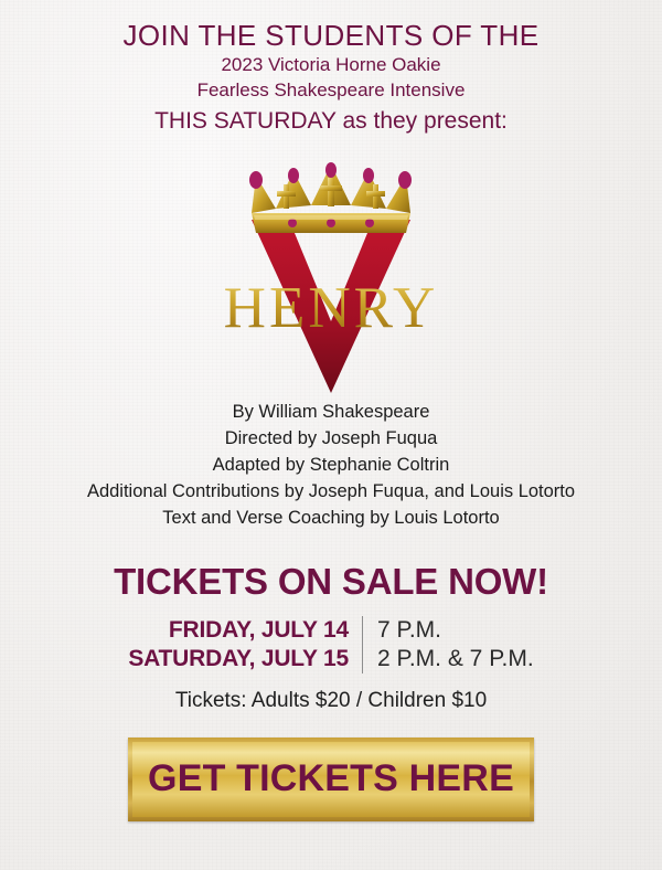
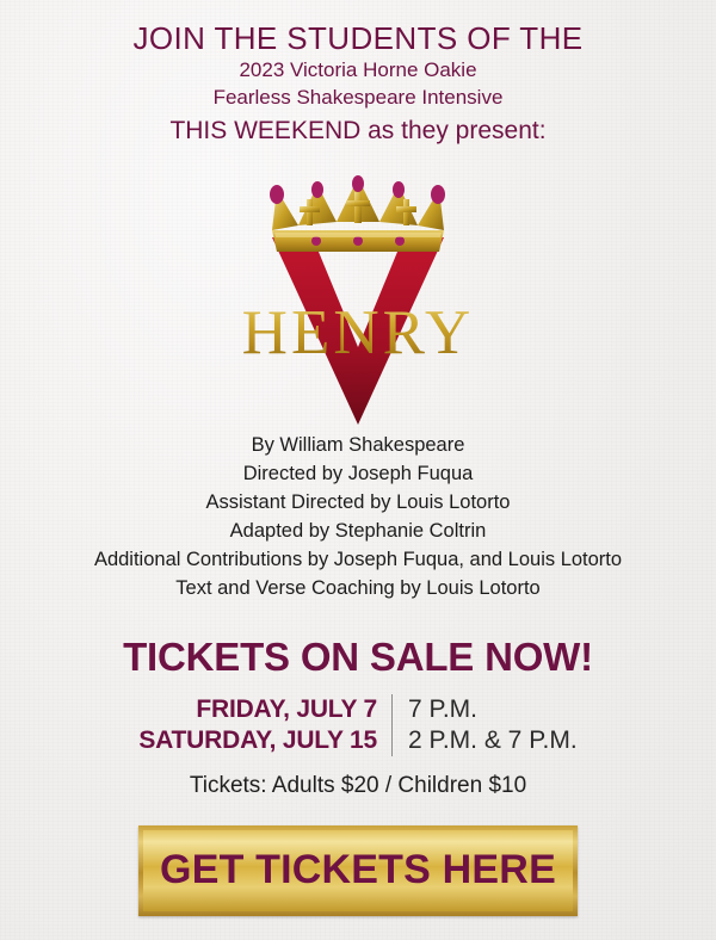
  JOIN THE STUDENTS OF THE
  2023 Victoria Horne Oakie
  Fearless Shakespeare Intensive
- THIS SATURDAY as they present:
+ THIS WEEKEND as they present:
  HENRY
  By William Shakespeare
  Directed by Joseph Fuqua
+ Assistant Directed by Louis Lotorto
  Adapted by Stephanie Coltrin
  Additional Contributions by Joseph Fuqua, and Louis Lotorto
  Text and Verse Coaching by Louis Lotorto
  TICKETS ON SALE NOW!
- FRIDAY, JULY 14	7 P.M.
+ FRIDAY, JULY 7	7 P.M.
  SATURDAY, JULY 15	2 P.M. & 7 P.M.
  Tickets: Adults $20 / Children $10
  GET TICKETS HERE
